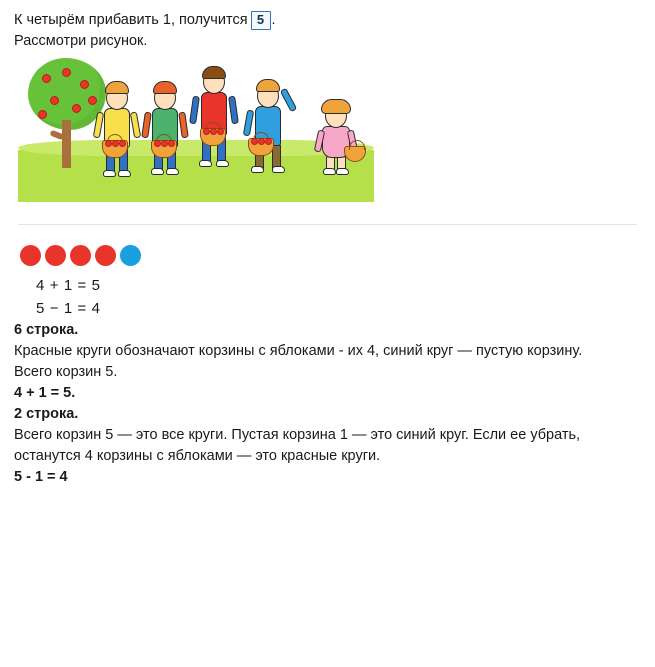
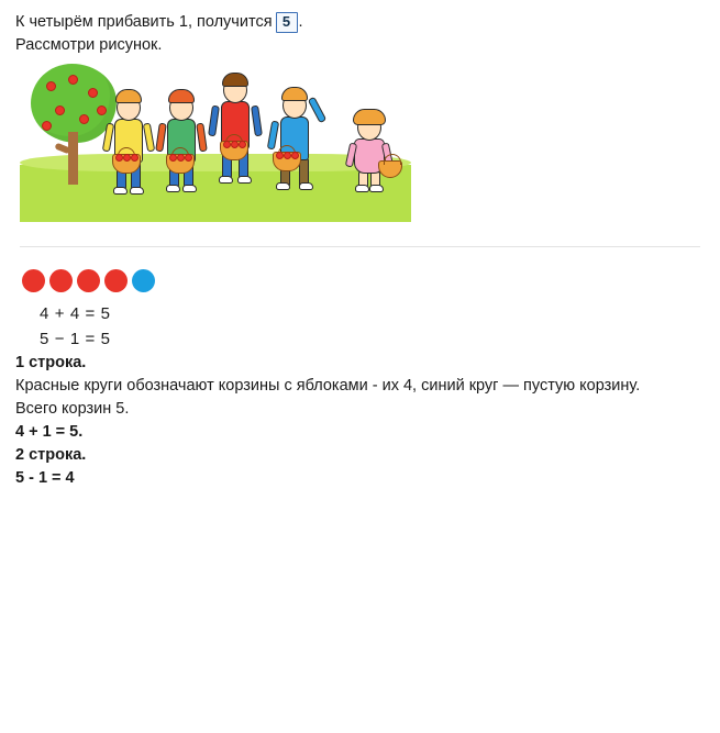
  К четырём прибавить 1, получится
  5
  .
  Рассмотри рисунок.
- 4 + 1 = 5
+ 4 + 4 = 5
- 5 − 1 = 4
+ 5 − 1 = 5
- 6 строка.
+ 1 строка.
  Красные круги обозначают корзины с яблоками - их 4, синий круг — пустую корзину.
  Всего корзин 5.
  4 + 1 = 5.
  2 строка.
- Всего корзин 5 — это все круги. Пустая корзина 1 — это синий круг. Если ее убрать, останутся 4 корзины с яблоками — это красные круги.
  5 - 1 = 4
